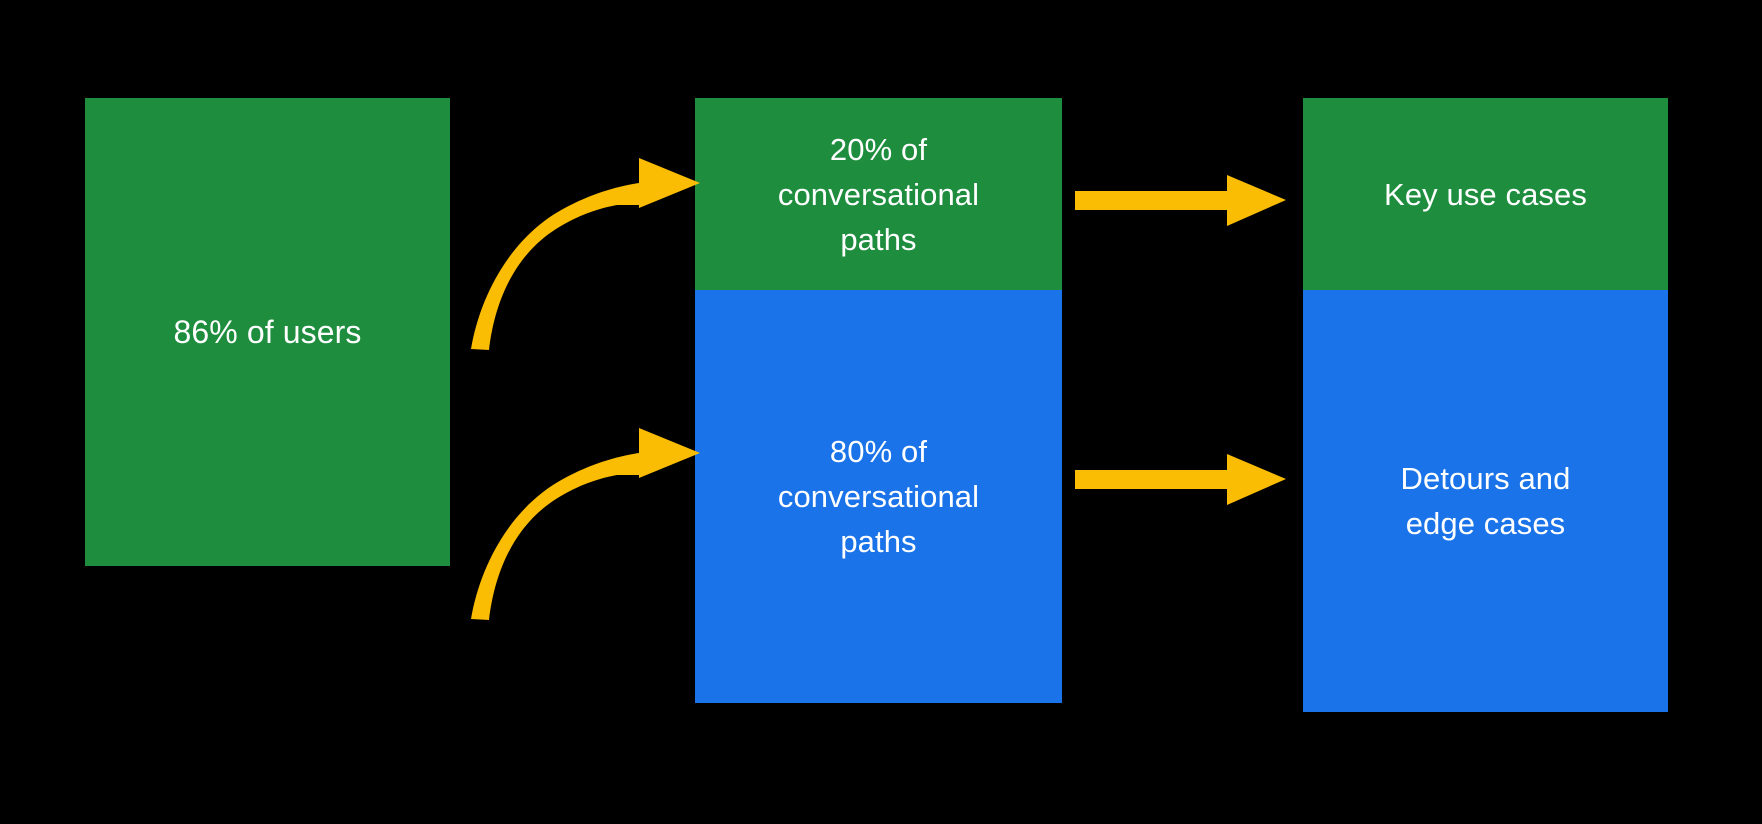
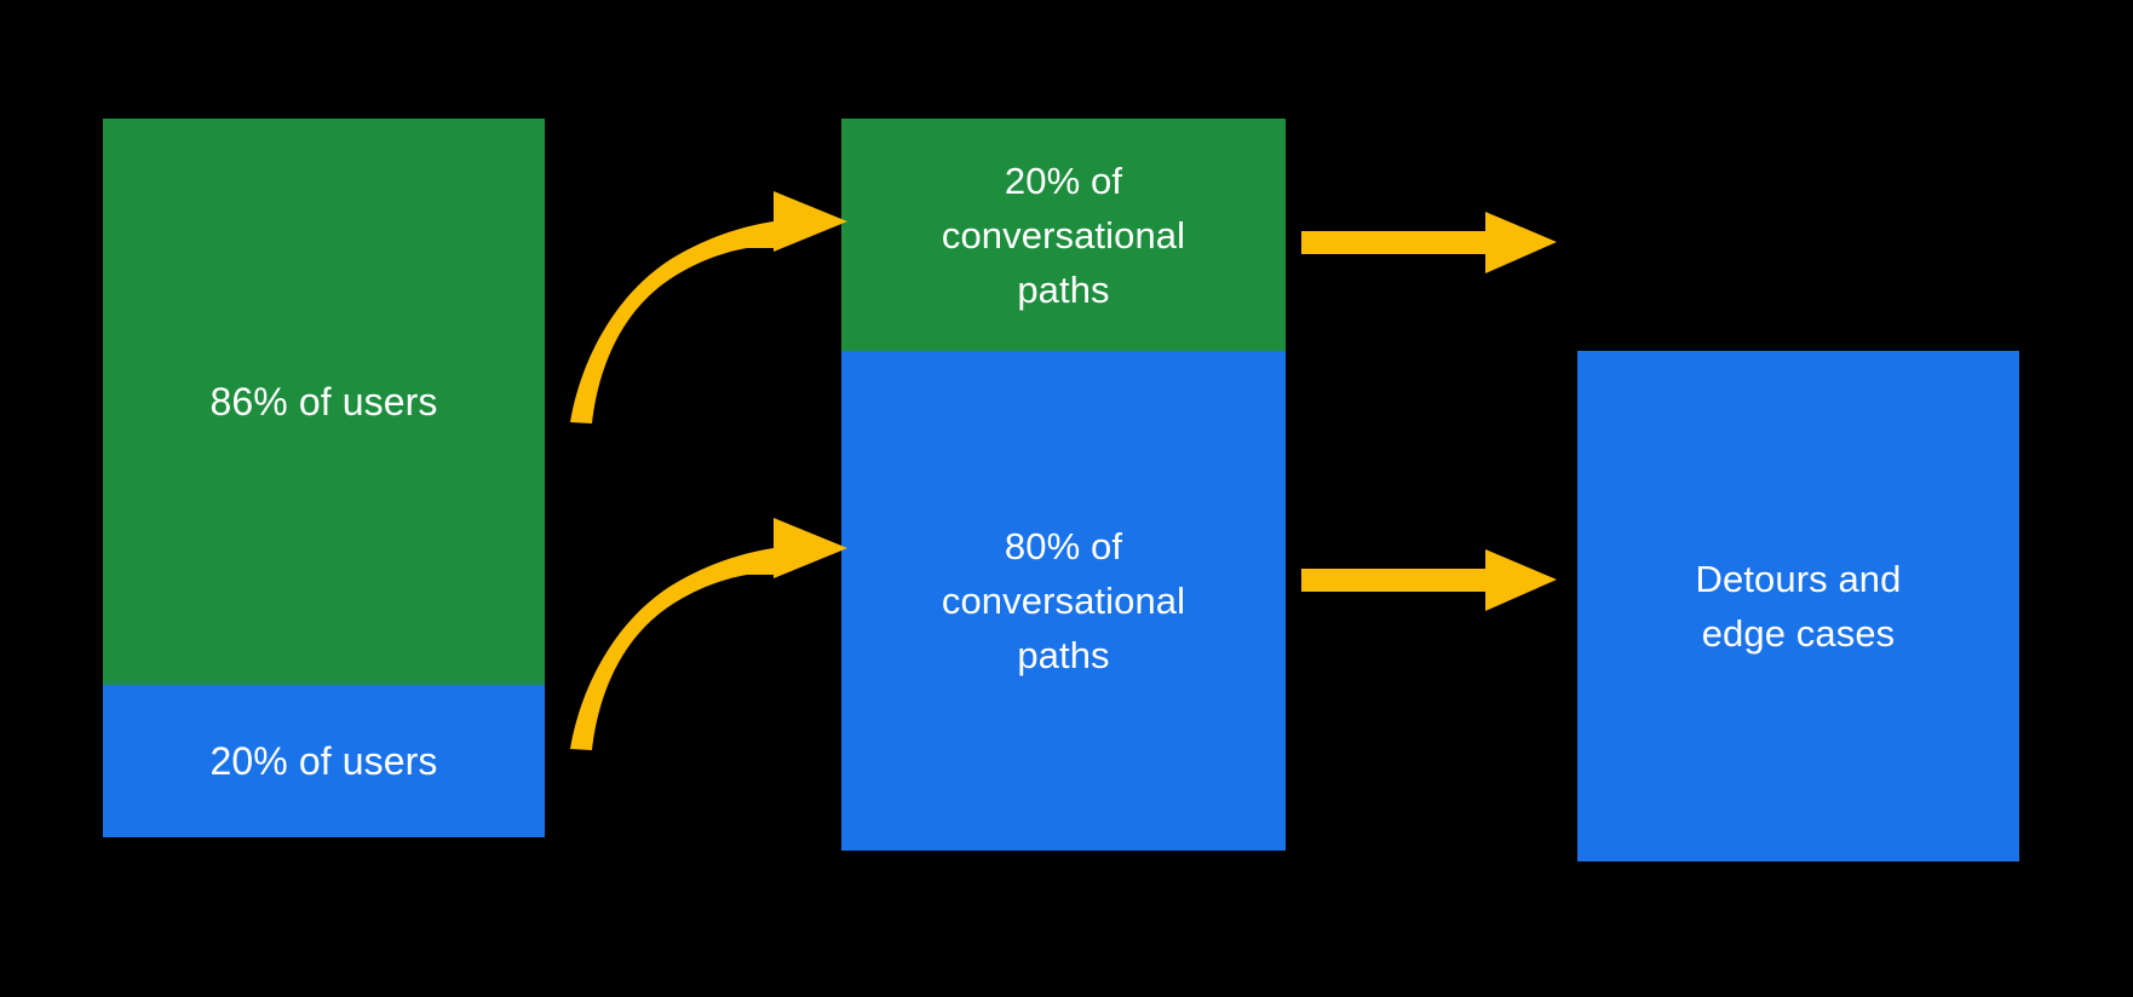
  86% of users
+ 20% of users
  20% of
  conversational
  paths
  80% of
  conversational
  paths
- Key use cases
  Detours and
  edge cases
